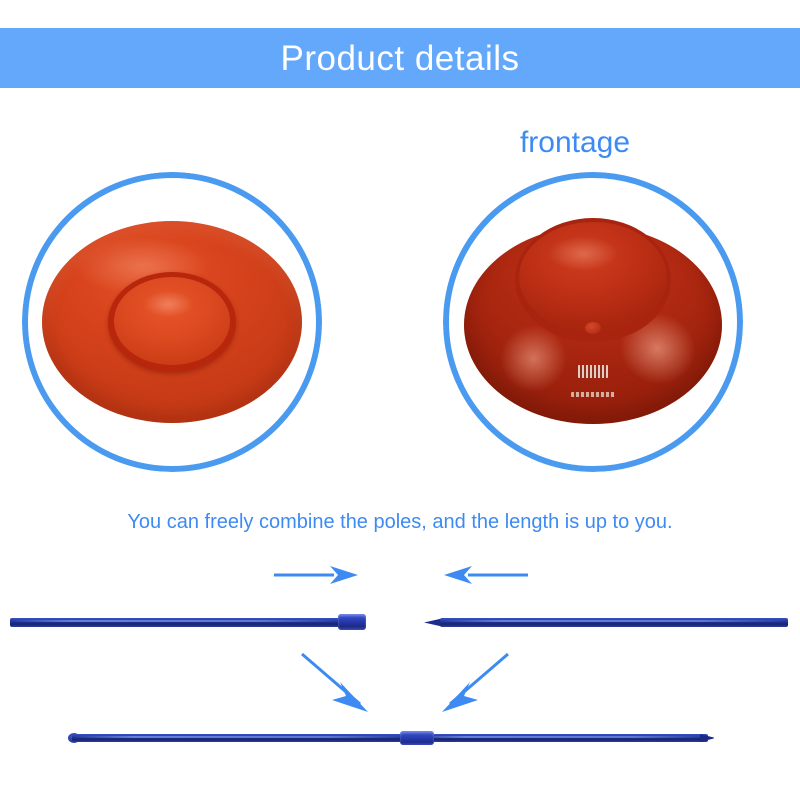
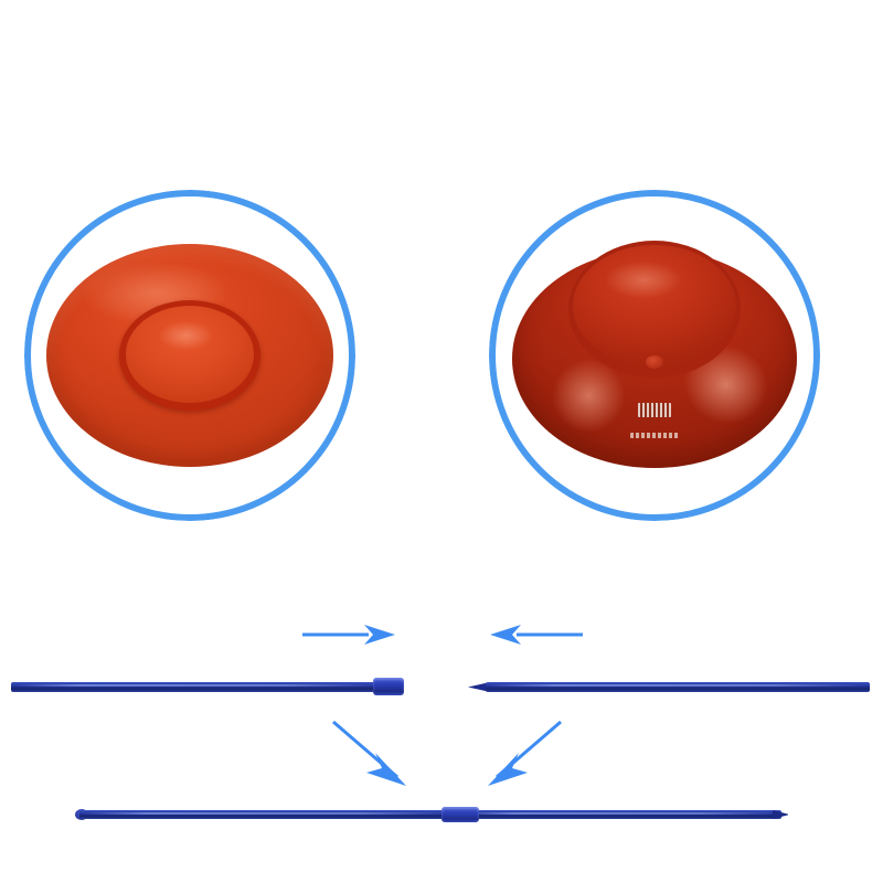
- Product details
- frontage
- You can freely combine the poles, and the length is up to you.
